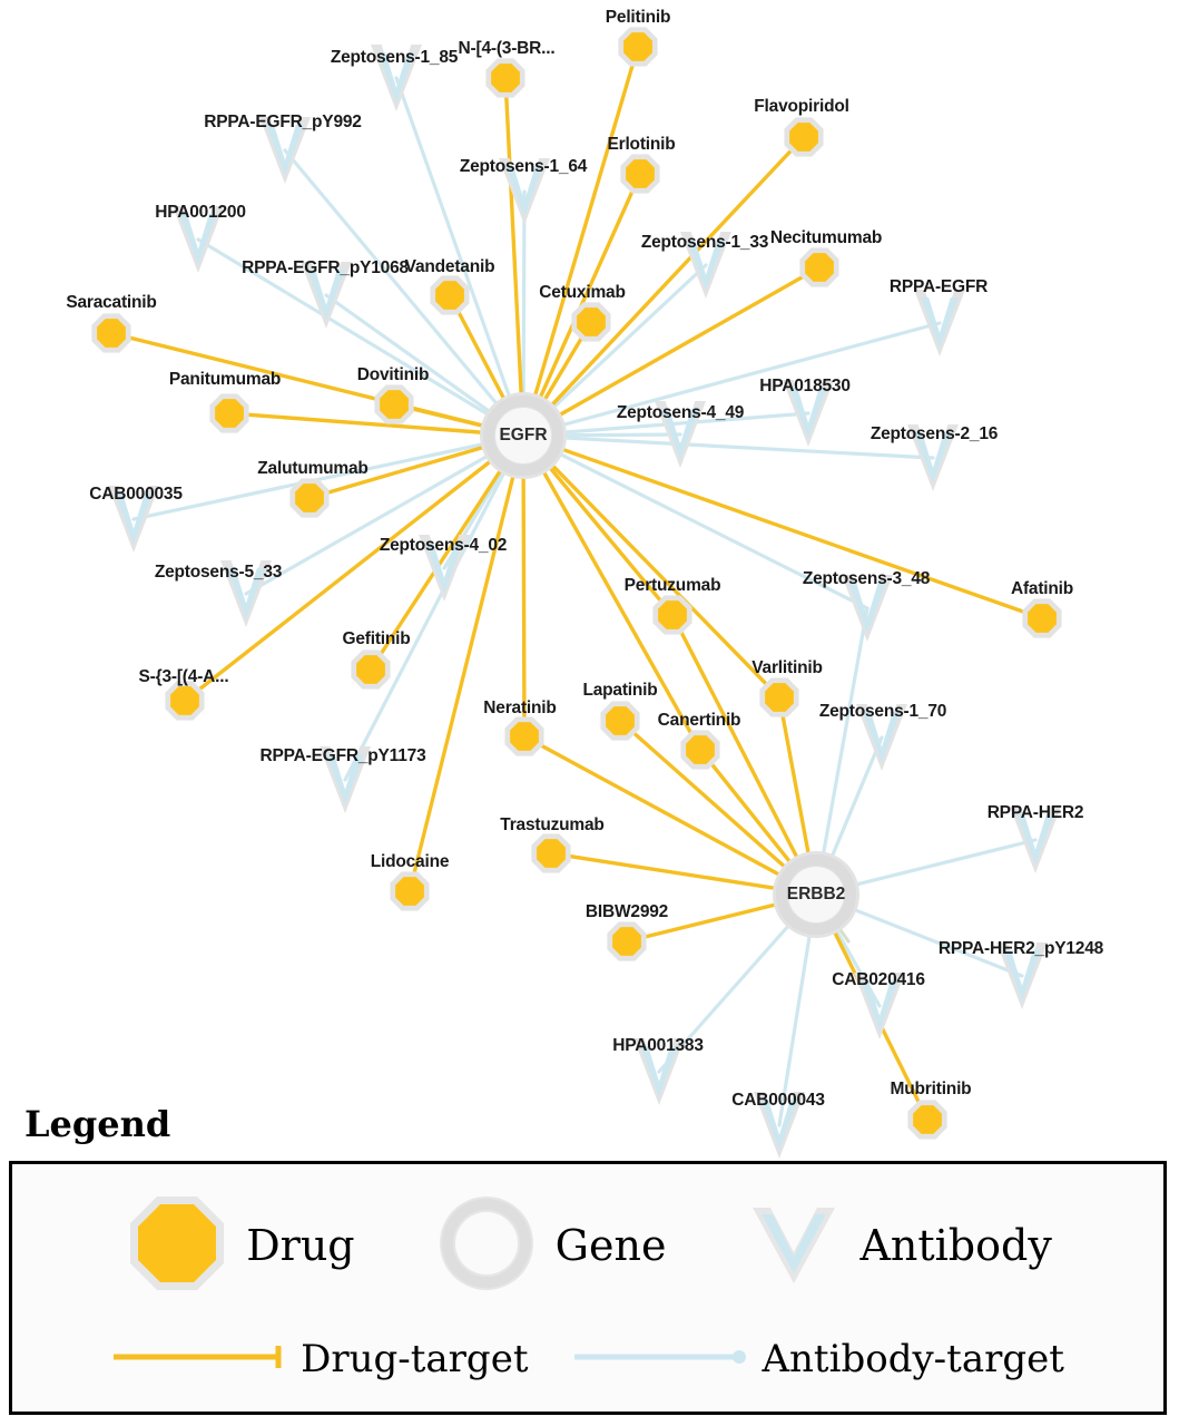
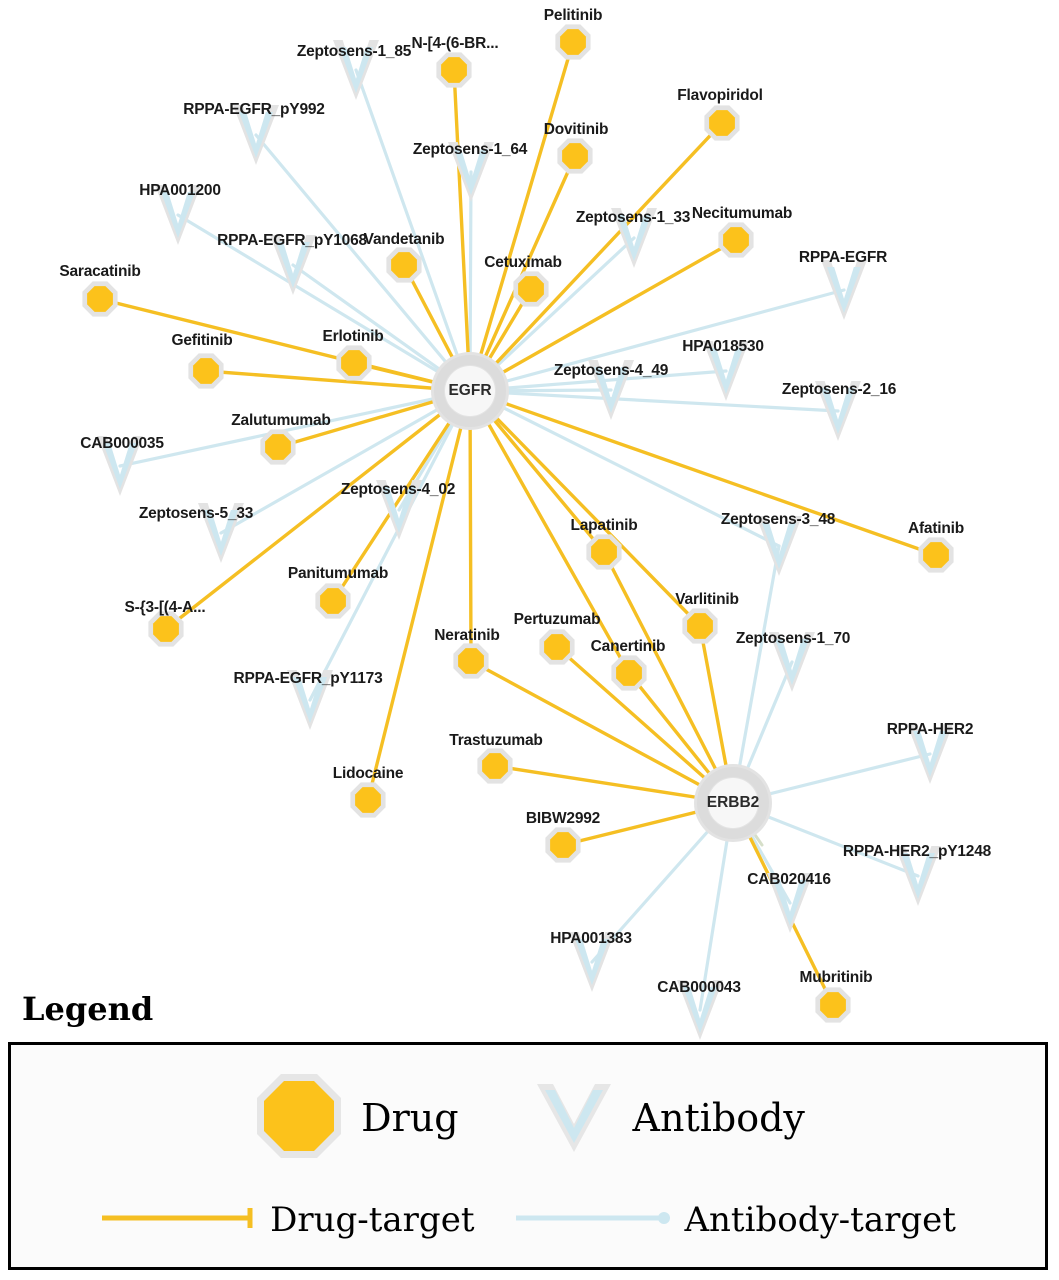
  Zeptosens-1_85
  RPPA-EGFR_pY992
  Zeptosens-1_64
  HPA001200
  Zeptosens-1_33
  RPPA-EGFR_pY1068
  RPPA-EGFR
  HPA018530
  Zeptosens-4_49
  Zeptosens-2_16
  CAB000035
  Zeptosens-4_02
  Zeptosens-5_33
  Zeptosens-3_48
  Zeptosens-1_70
  RPPA-EGFR_pY1173
  RPPA-HER2
  RPPA-HER2_pY1248
  CAB020416
  HPA001383
  CAB000043
  Pelitinib
- N-[4-(3-BR...
+ N-[4-(6-BR...
  Flavopiridol
- Erlotinib
+ Dovitinib
  Necitumumab
  Vandetanib
  Cetuximab
  Saracatinib
- Dovitinib
+ Erlotinib
- Panitumumab
+ Gefitinib
  Zalutumumab
  Afatinib
- Pertuzumab
+ Lapatinib
  Varlitinib
- Gefitinib
+ Panitumumab
  S-{3-[(4-A...
- Lapatinib
+ Pertuzumab
  Neratinib
  Canertinib
  Trastuzumab
  Lidocaine
  BIBW2992
  Mubritinib
  EGFR
  ERBB2
  Legend
  Drug
- Gene
  Antibody
  Drug-target
  Antibody-target
